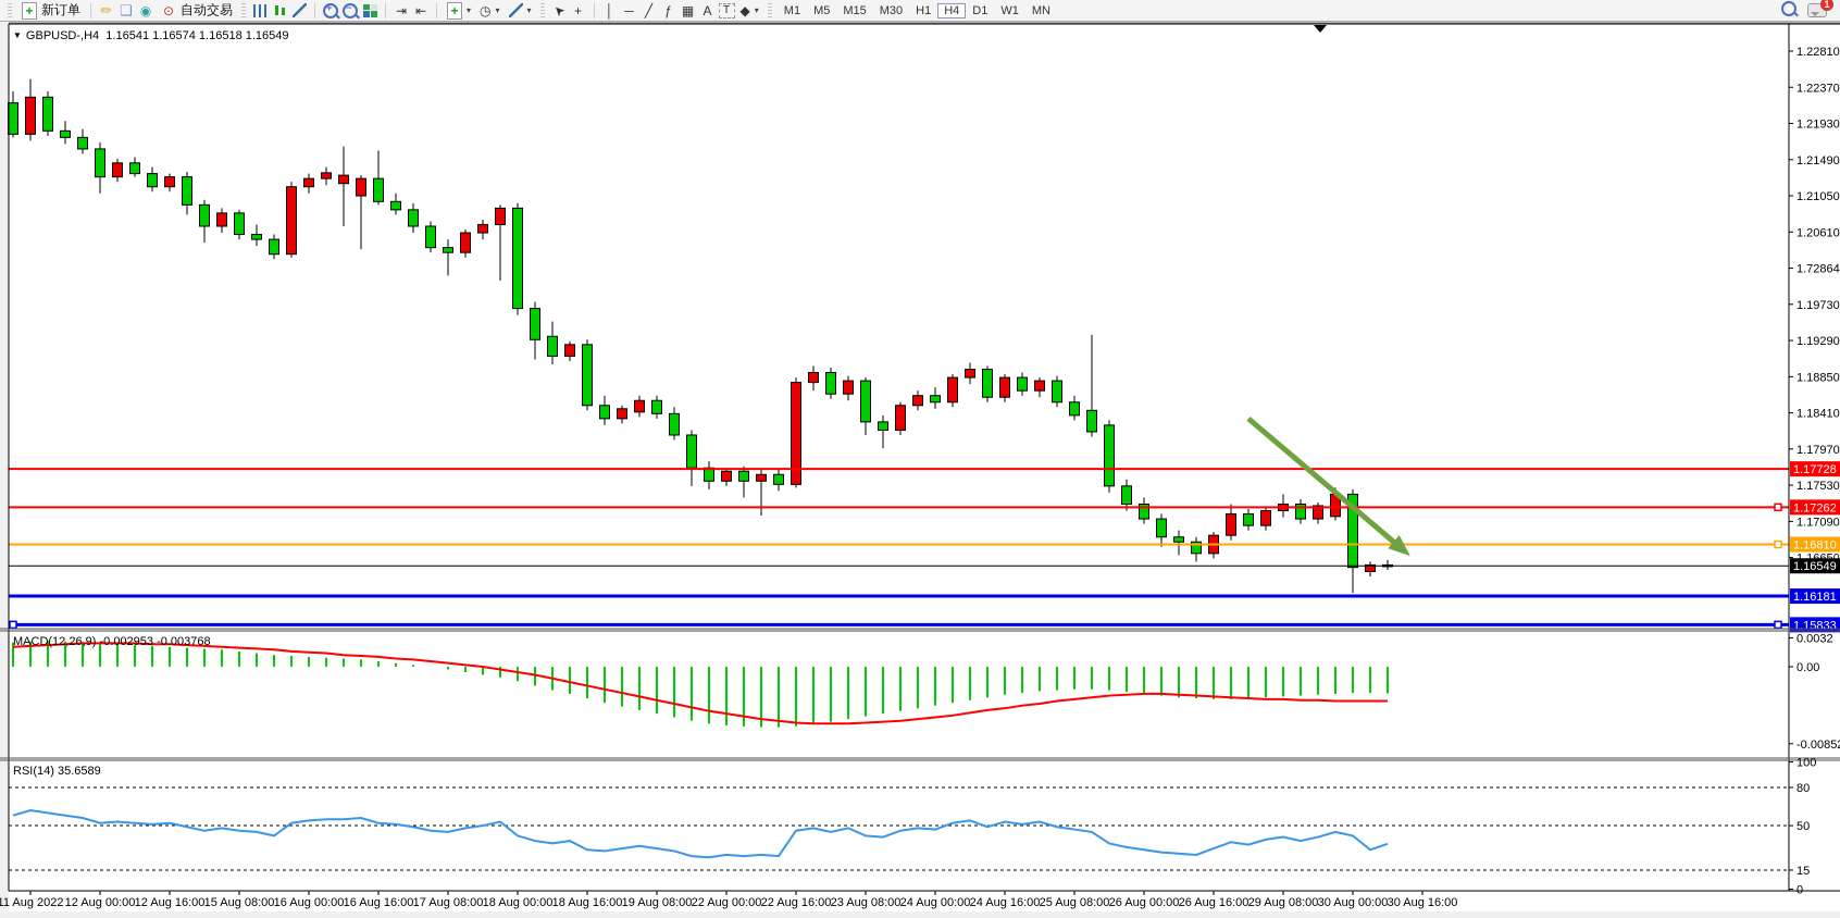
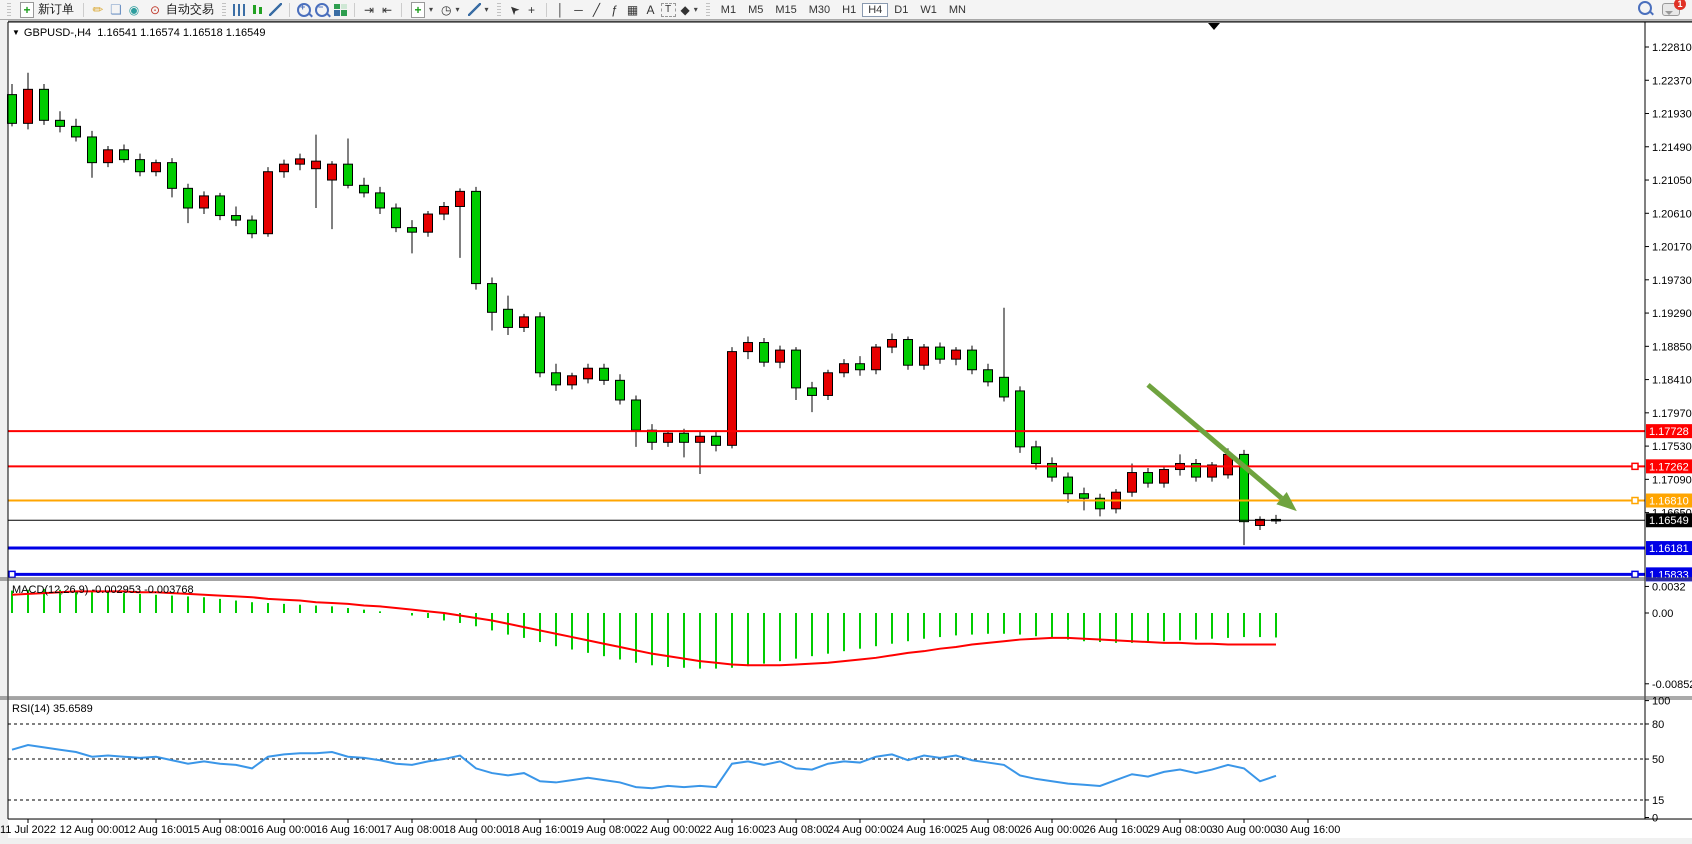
  +
  新订单
  ✏
  ❏
  ◉
  ⊙
  自动交易
  +
  −
  ⇥
  ⇤
  +
  ▾
  ◷
  ▾
  ▾
  +
  │
  ─
  ╱
  ƒ
  ▦
  A
  T
  ◆
  ▾
  M1
  M5
  M15
  M30
  H1
  H4
  D1
  W1
  MN
  1
  1.17728
  1.17262
  1.16810
  1.16549
  1.16181
  1.15833
  1.22810
  1.22370
  1.21930
  1.21490
  1.21050
  1.20610
- 1.72864
+ 1.20170
  1.19730
  1.19290
  1.18850
  1.18410
  1.17970
  1.17530
  1.17090
  1.16650
  0.0032
  0.00
  -0.0085
  100
  80
  50
  15
  0
- 11 Aug 2022
+ 11 Jul 2022
  12 Aug 00:00
  12 Aug 16:00
  15 Aug 08:00
  16 Aug 00:00
  16 Aug 16:00
  17 Aug 08:00
  18 Aug 00:00
  18 Aug 16:00
  19 Aug 08:00
  22 Aug 00:00
  22 Aug 16:00
  23 Aug 08:00
  24 Aug 00:00
  24 Aug 16:00
  25 Aug 08:00
  26 Aug 00:00
  26 Aug 16:00
  29 Aug 08:00
  30 Aug 00:00
  30 Aug 16:00
  ▼ GBPUSD-,H4 1.16541 1.16574 1.16518 1.16549
  MACD(12,26,9) -0.002953 -0.003768
  RSI(14) 35.6589
